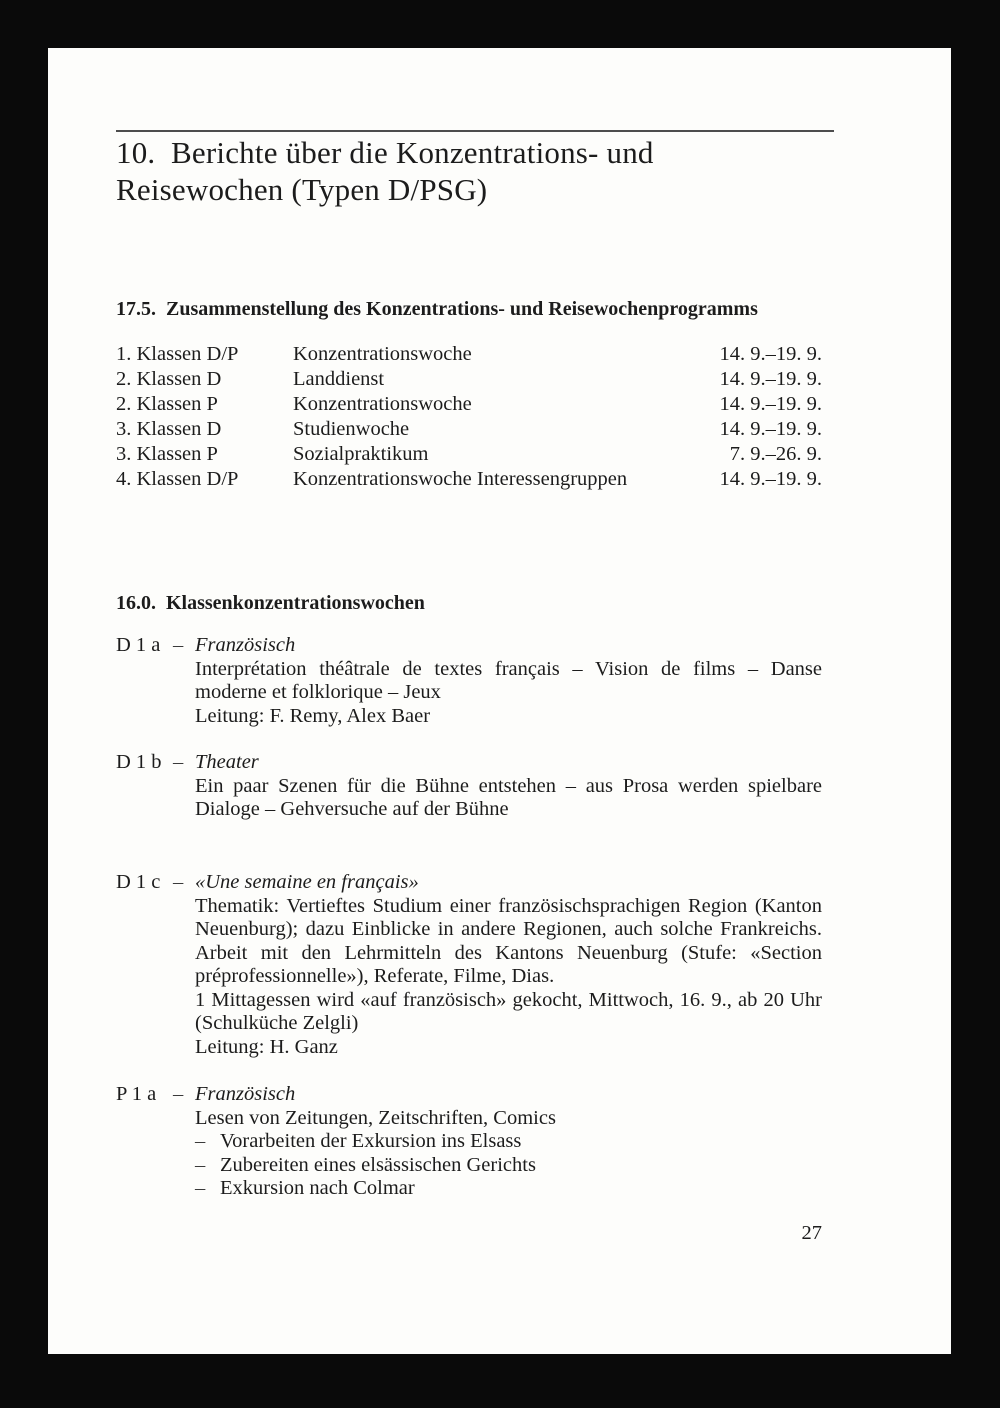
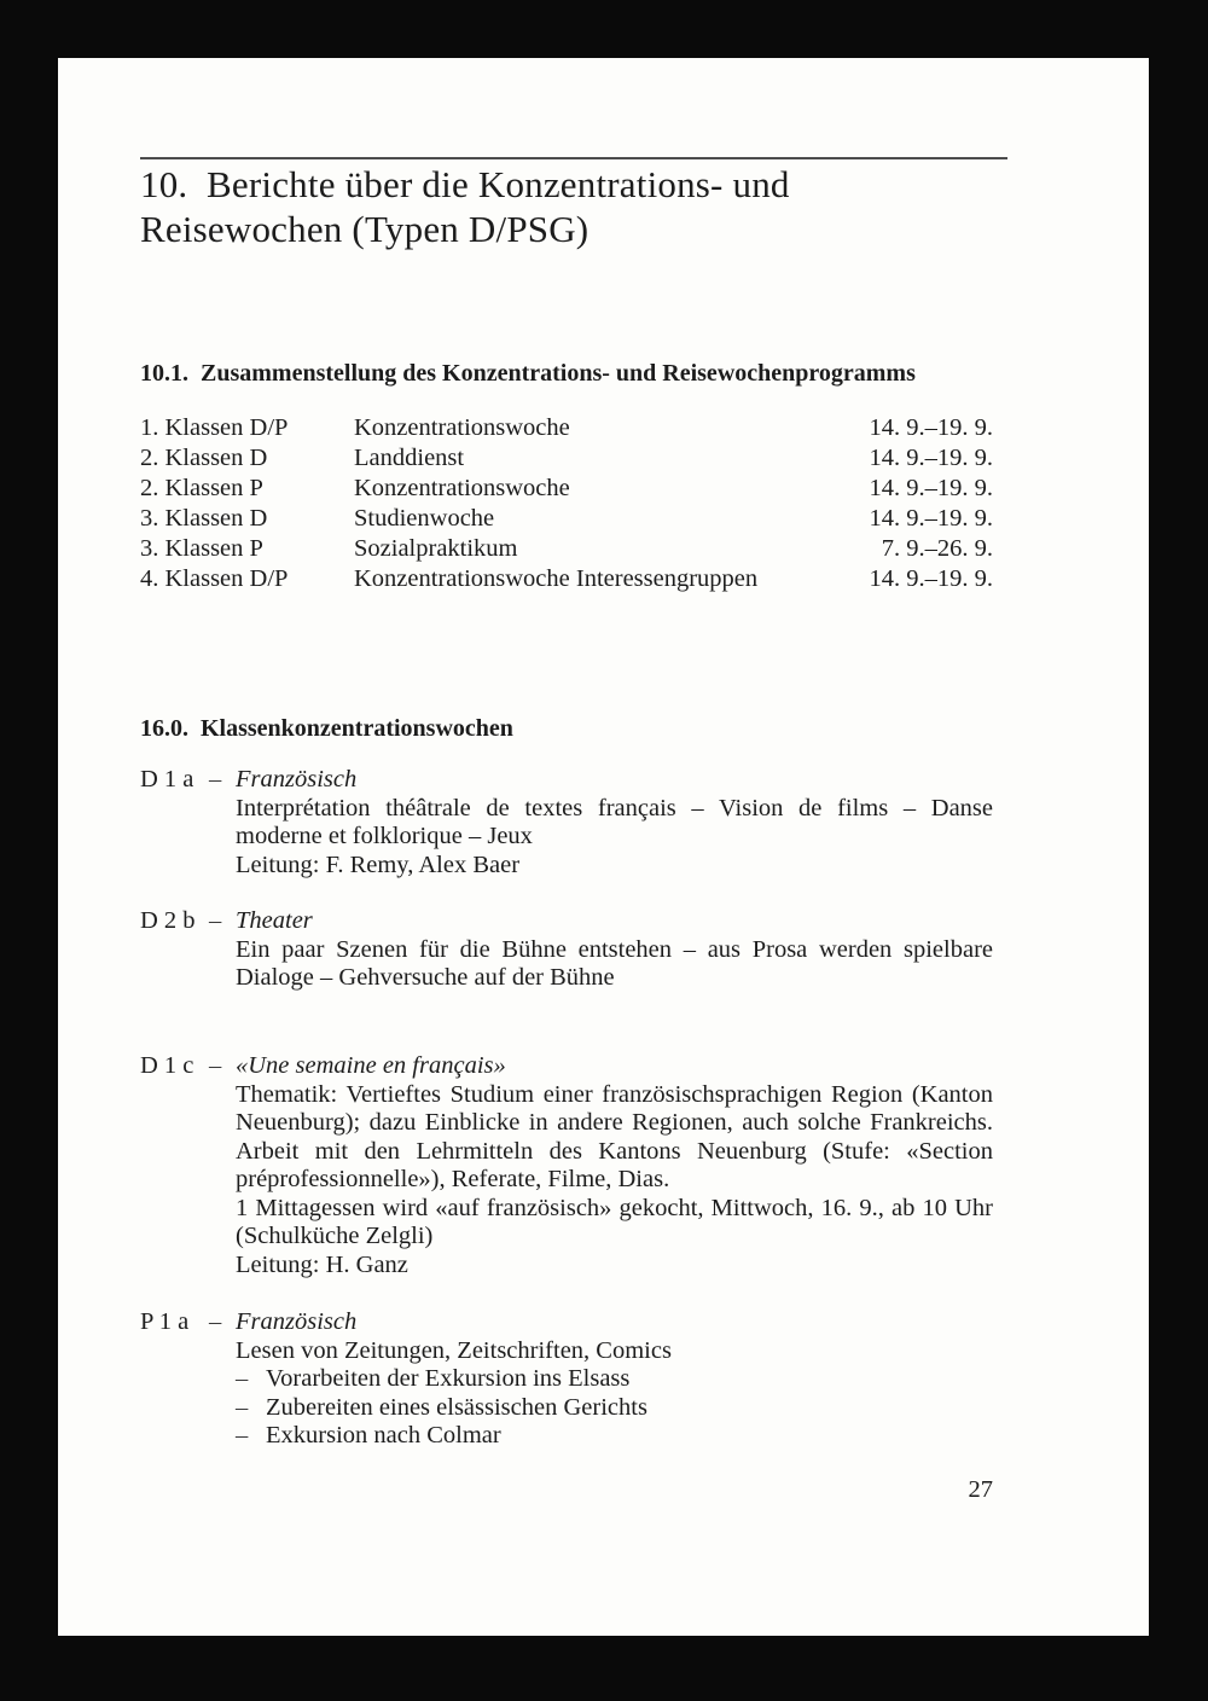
  10. Berichte über die Konzentrations- und
  Reisewochen (Typen D/PSG)
- 17.5. Zusammenstellung des Konzentrations- und Reisewochenprogramms
+ 10.1. Zusammenstellung des Konzentrations- und Reisewochenprogramms
  1. Klassen D/P
  Konzentrationswoche
  14. 9.–19. 9.
  2. Klassen D
  Landdienst
  14. 9.–19. 9.
  2. Klassen P
  Konzentrationswoche
  14. 9.–19. 9.
  3. Klassen D
  Studienwoche
  14. 9.–19. 9.
  3. Klassen P
  Sozialpraktikum
  7. 9.–26. 9.
  4. Klassen D/P
  Konzentrationswoche Interessengruppen
  14. 9.–19. 9.
  16.0. Klassenkonzentrationswochen
  D 1 a
  –
  Französisch
  Interprétation théâtrale de textes français – Vision de films – Danse moderne et folklorique – Jeux
  Leitung: F. Remy, Alex Baer
- D 1 b
+ D 2 b
  –
  Theater
  Ein paar Szenen für die Bühne entstehen – aus Prosa werden spielbare Dialoge – Gehversuche auf der Bühne
  D 1 c
  –
  «Une semaine en français»
  Thematik: Vertieftes Studium einer französischsprachigen Region (Kanton Neuenburg); dazu Einblicke in andere Regionen, auch solche Frankreichs. Arbeit mit den Lehrmitteln des Kantons Neuenburg (Stufe: «Section préprofessionnelle»), Referate, Filme, Dias.
- 1 Mittagessen wird «auf französisch» gekocht, Mittwoch, 16. 9., ab 20 Uhr (Schulküche Zelgli)
+ 1 Mittagessen wird «auf französisch» gekocht, Mittwoch, 16. 9., ab 10 Uhr (Schulküche Zelgli)
  Leitung: H. Ganz
  P 1 a
  –
  Französisch
  Lesen von Zeitungen, Zeitschriften, Comics
  –
  Vorarbeiten der Exkursion ins Elsass
  –
  Zubereiten eines elsässischen Gerichts
  –
  Exkursion nach Colmar
  27
